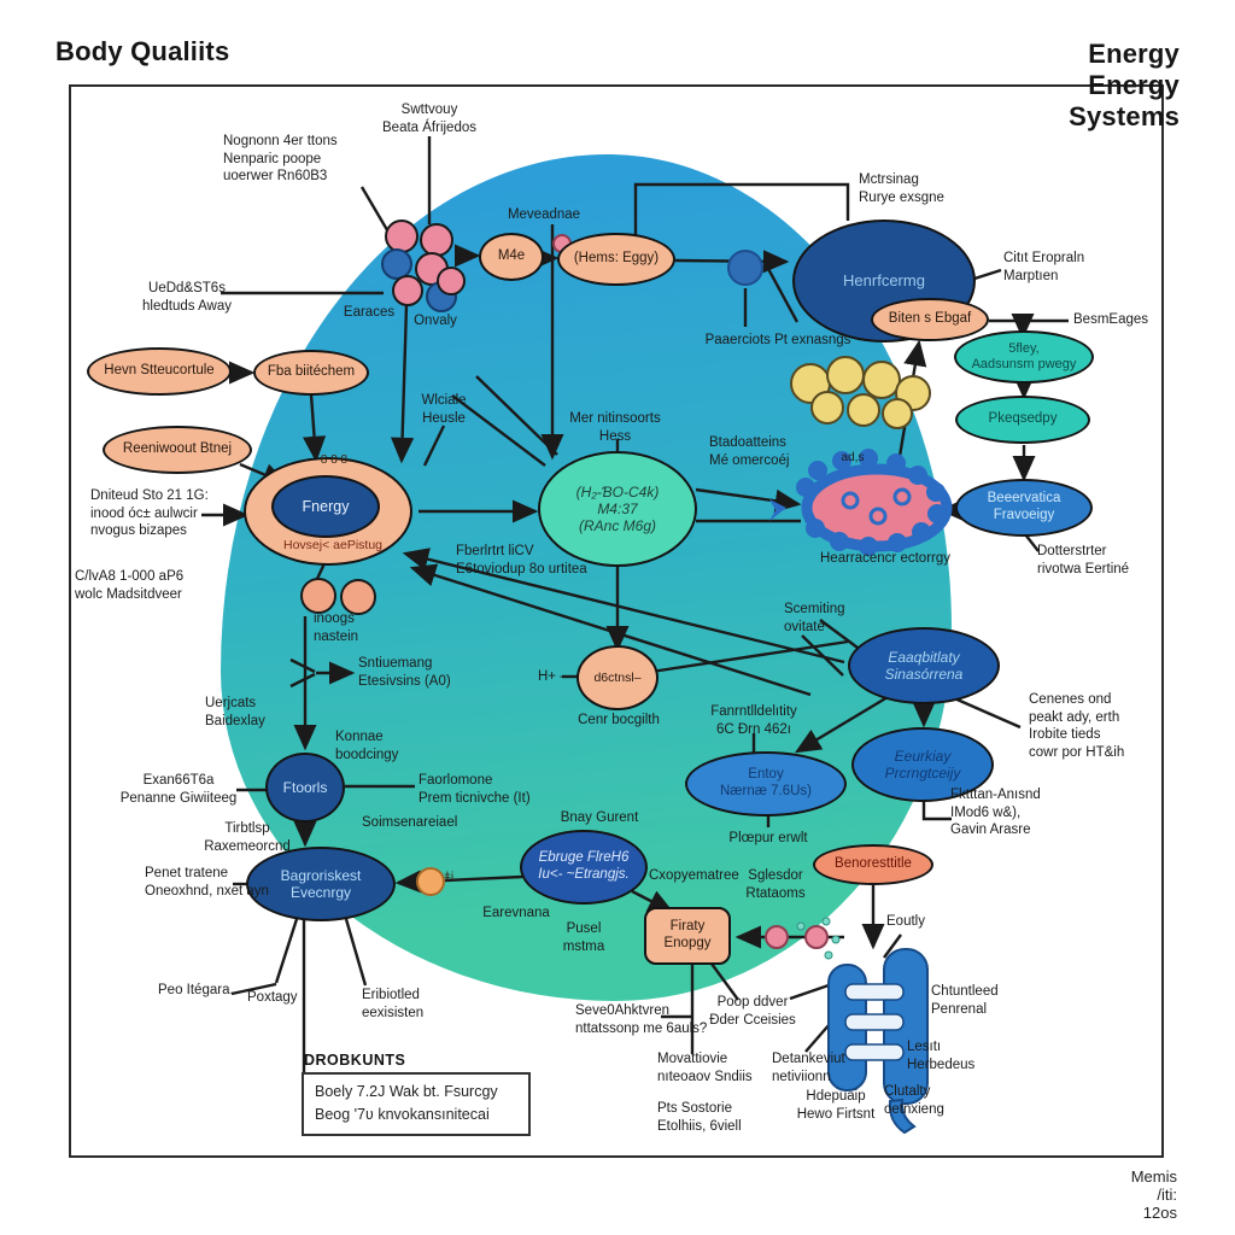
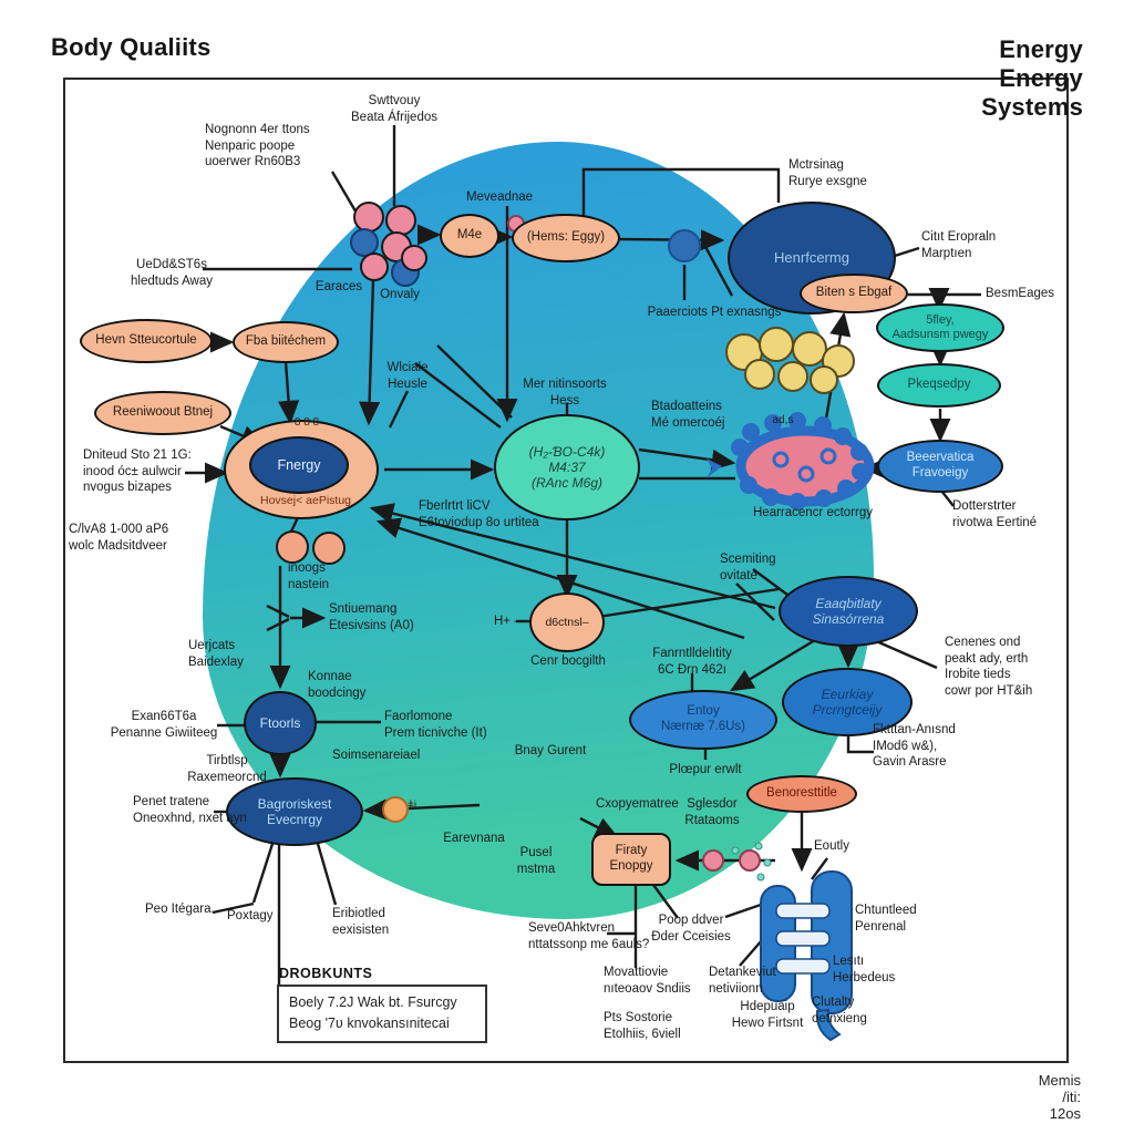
  Body Qualiits
  Energy Energy Systems
  M4e
  (Hems: Eggy)
  Henrfcermg
  Biten s Ebgaf
  5fley,
  Aadsunsm pwegy
  Pkeqsedpy
  Beeervatica
  Fravoeigy
  Hevn Stteucortule
  Fba biitéchem
  Reeniwoout Btnej
  Fnergy
  8 8 8
  Hovsej< aePistug
  (H₂-ƁO-C4k)
  M4:37
  (RAnc M6g)
  d6ctnsl–
  Eaaqbitlaty
  Sinasórrena
  Eeurkiay
  Prcrngtceijy
  Entoy
  Nærnæ 7.6Us)
  Ftoorls
  Bagroriskest
  Evecnrgy
- Ebruge FlreH6
- Iu<- ~Etrangjs.
  Firaty
  Enopgy
  Benoresttitle
  ǂi
  Swttvouy
  Beata Áfrijedos
  Nognonn 4er ttons
  Nenparic poope
  uoerwer Rn60B3
  UeDd&ST6s
  hledtuds Away
  Earaces
  Onvaly
  Meveadnae
  Paaerciots Pt exnasngs
  Mctrsinag
  Rurye exsgne
  Citıt Eropraln
  Marptıen
  BesmEages
  Dotterstrter
  rivotwa Eertiné
  Wlciale
  Heusle
  Mer nitinsoorts
  Hess
  Btadoatteins
  Mé omercoéj
  Dniteud Sto 21 1G:
  inood óc± aulwcir
  nvogus bizapes
  C/lvA8 1-000 aP6
  wolc Madsitdveer
  inoogs
  nastein
  Sntiuemang
  Etesivsins (A0)
  Uerjcats
  Baidexlay
  Konnae
  boodcingy
  Exan66T6a
  Penanne Giwiiteeg
  Faorlomone
  Prem ticnivche (It)
  Soimsenareiael
  Tirbtlsp
  Raxemeorcnd
  Penet tratene
  Oneoxhnd, nxet ayn
  Fberlrtrt liCV
  E6toviodup 8o urtitea
  H+ —
  Cenr bocgilth
  Scemiting
  ovitate
  Cenenes ond
  peakt ady, erth
  Irobite tieds
  cowr por HT&ih
  Fanrntlldelıtity
  6C Ðrn 462ı
  Plœpur erwlt
  Fktttan-Anısnd
  IMod6 w&),
  Gavin Arasre
  Bnay Gurent
  Earevnana
  Pusel
  mstma
  Cxopyematree
  Sglesdor
  Rtataoms
  Eoutly
  Poop ddver
  Ðder Cceisies
  Seve0Ahktvren
  nttatssonp me 6auls?
  Movattiovie
  nıteoaov Sndiis
  Pts Sostorie
  Etolhiis, 6viell
  Detankeviut
  netiviionn
  Hdepuaip
  Hewo Firtsnt
  Clutalty
  oetnxieng
  Lesıtı
  Herbedeus
  Chtuntleed
  Penrenal
  Peo Itégara.
  Poxtagy
  Eribiotled
  eexisisten
  ad,s
  Hearracencr ectorrgy
  DROBKUNTS
  Boely 7.2J Wak bt. Fsurcgy
  Beog '7ʋ knvokansınitecai
  Memis /iti: 12os
